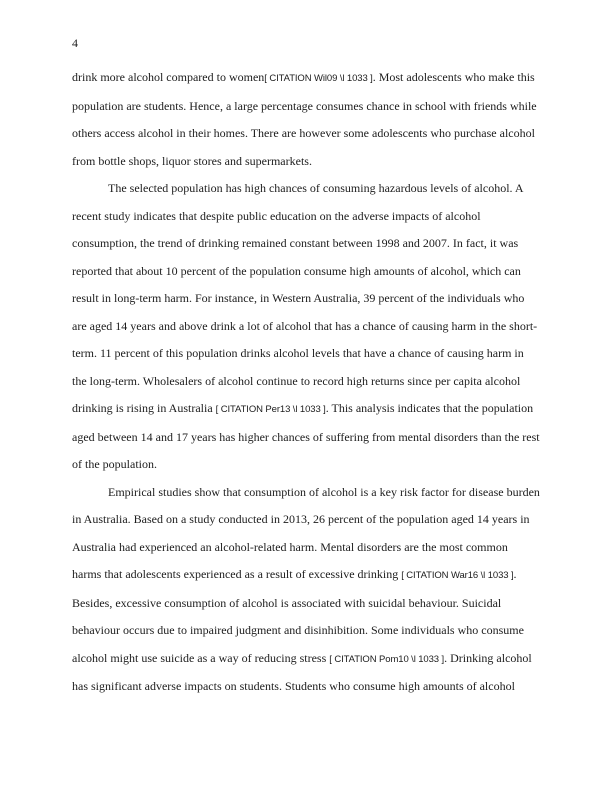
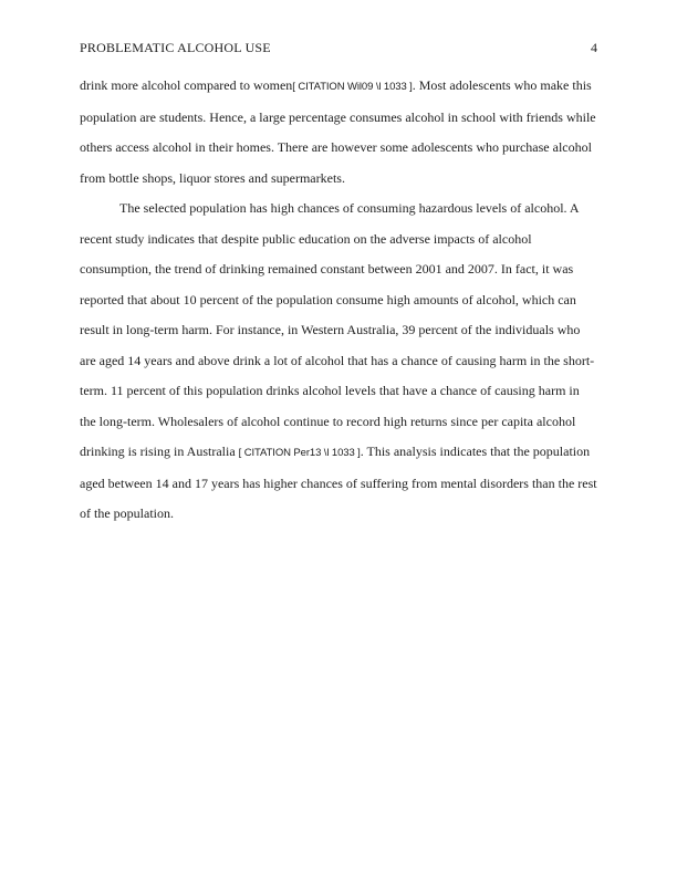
+ PROBLEMATIC ALCOHOL USE
  4
- drink more alcohol compared to women[ CITATION Wil09 \l 1033 ]. Most adolescents who make this population are students. Hence, a large percentage consumes chance in school with friends while others access alcohol in their homes. There are however some adolescents who purchase alcohol from bottle shops, liquor stores and supermarkets.
+ drink more alcohol compared to women[ CITATION Wil09 \l 1033 ]. Most adolescents who make this population are students. Hence, a large percentage consumes alcohol in school with friends while others access alcohol in their homes. There are however some adolescents who purchase alcohol from bottle shops, liquor stores and supermarkets.
- The selected population has high chances of consuming hazardous levels of alcohol. A recent study indicates that despite public education on the adverse impacts of alcohol consumption, the trend of drinking remained constant between 1998 and 2007. In fact, it was reported that about 10 percent of the population consume high amounts of alcohol, which can result in long-term harm. For instance, in Western Australia, 39 percent of the individuals who are aged 14 years and above drink a lot of alcohol that has a chance of causing harm in the short-term. 11 percent of this population drinks alcohol levels that have a chance of causing harm in the long-term. Wholesalers of alcohol continue to record high returns since per capita alcohol drinking is rising in Australia [ CITATION Per13 \l 1033 ]. This analysis indicates that the population aged between 14 and 17 years has higher chances of suffering from mental disorders than the rest of the population.
+ The selected population has high chances of consuming hazardous levels of alcohol. A recent study indicates that despite public education on the adverse impacts of alcohol consumption, the trend of drinking remained constant between 2001 and 2007. In fact, it was reported that about 10 percent of the population consume high amounts of alcohol, which can result in long-term harm. For instance, in Western Australia, 39 percent of the individuals who are aged 14 years and above drink a lot of alcohol that has a chance of causing harm in the short-term. 11 percent of this population drinks alcohol levels that have a chance of causing harm in the long-term. Wholesalers of alcohol continue to record high returns since per capita alcohol drinking is rising in Australia [ CITATION Per13 \l 1033 ]. This analysis indicates that the population aged between 14 and 17 years has higher chances of suffering from mental disorders than the rest of the population.
- Empirical studies show that consumption of alcohol is a key risk factor for disease burden in Australia. Based on a study conducted in 2013, 26 percent of the population aged 14 years in Australia had experienced an alcohol-related harm. Mental disorders are the most common harms that adolescents experienced as a result of excessive drinking [ CITATION War16 \l 1033 ]. Besides, excessive consumption of alcohol is associated with suicidal behaviour. Suicidal behaviour occurs due to impaired judgment and disinhibition. Some individuals who consume alcohol might use suicide as a way of reducing stress [ CITATION Pom10 \l 1033 ]. Drinking alcohol has significant adverse impacts on students. Students who consume high amounts of alcohol
